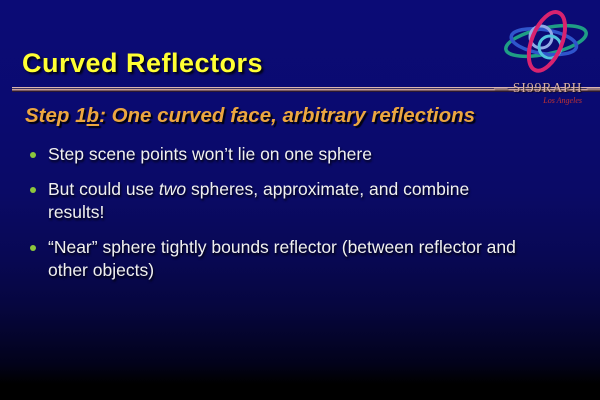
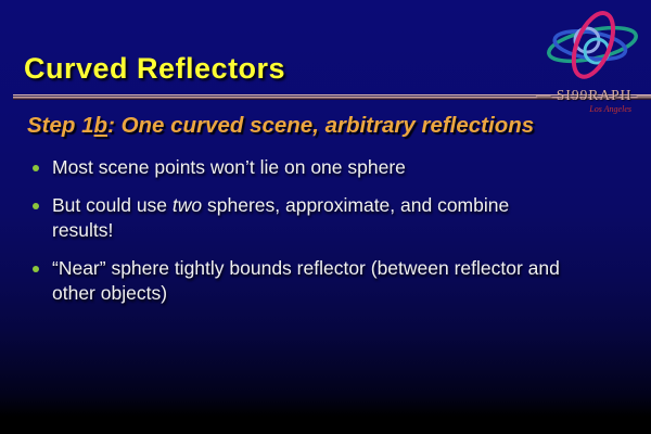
  Curved Reflectors
  — SI99RAPH —
  Los Angeles
- Step 1b: One curved face, arbitrary reflections
+ Step 1b: One curved scene, arbitrary reflections
- Step scene points won’t lie on one sphere
+ Most scene points won’t lie on one sphere
  But could use two spheres, approximate, and combine
  results!
  “Near” sphere tightly bounds reflector (between reflector and
  other objects)
